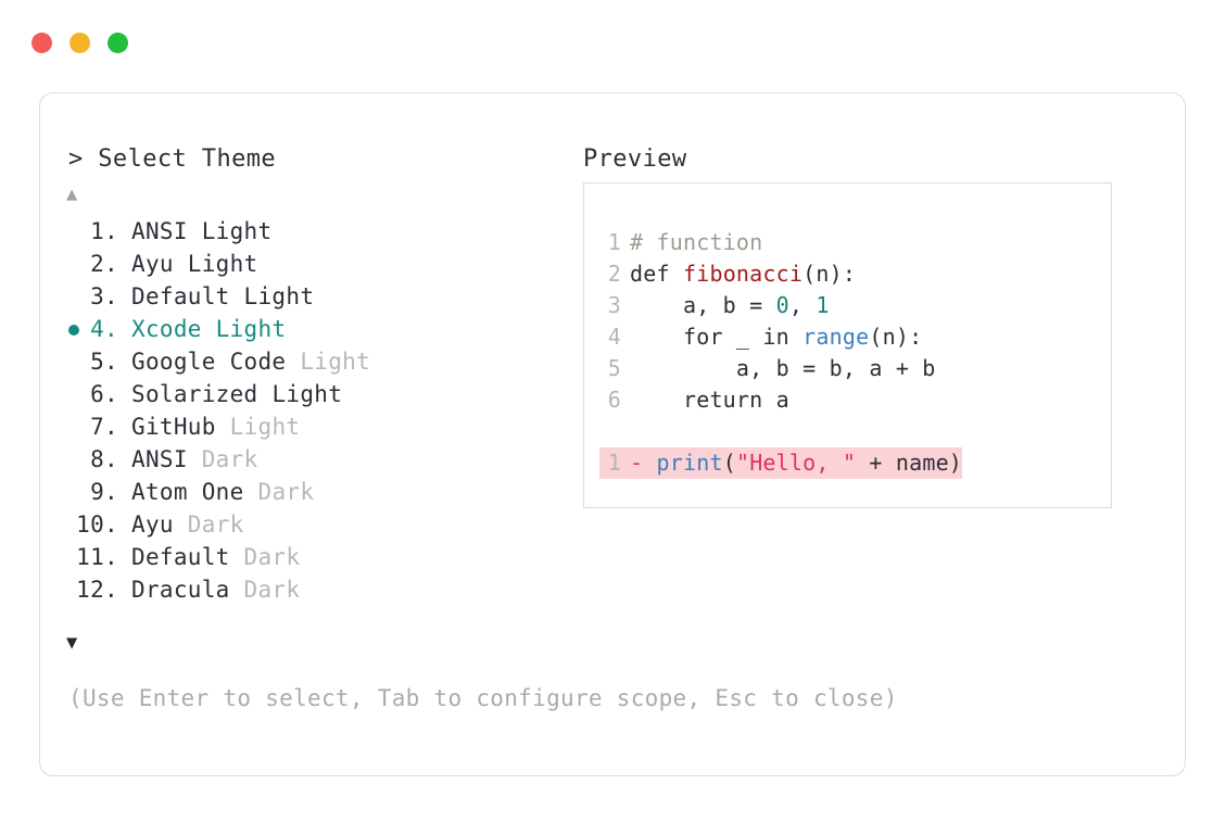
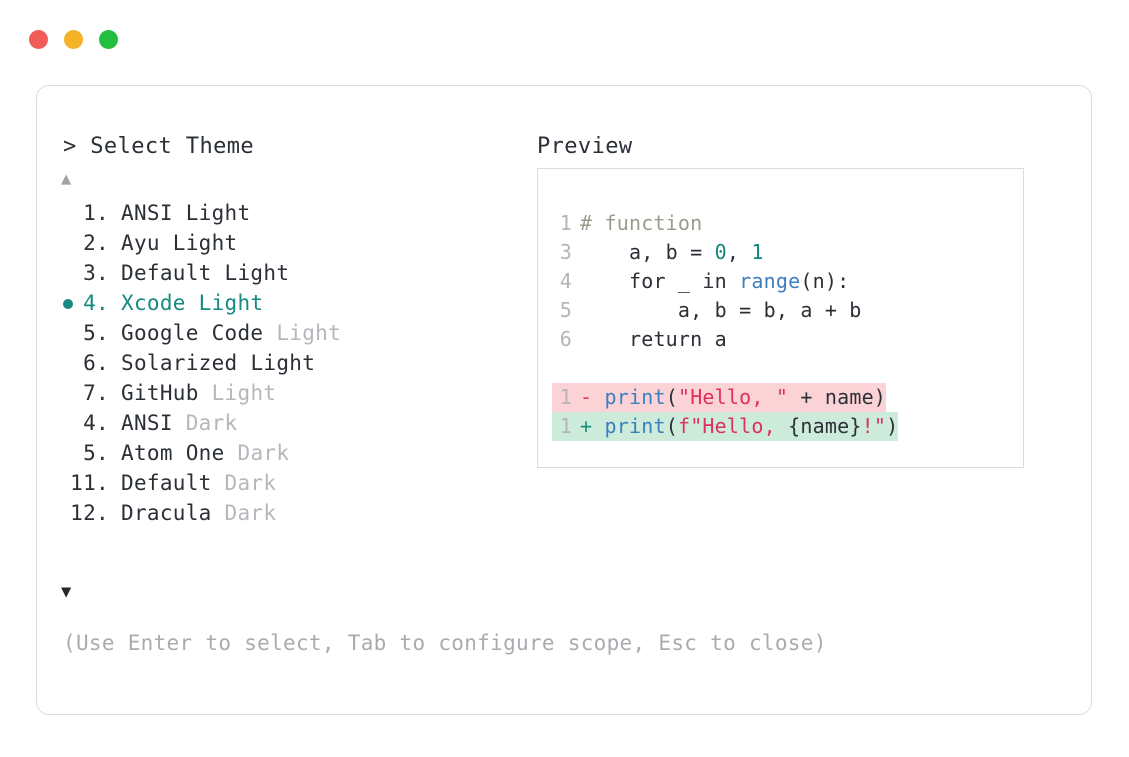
  > Select Theme
  Preview
  ▲
  1. ANSI Light
  2. Ayu Light
  3. Default Light
  4. Xcode Light
  5. Google Code Light
  6. Solarized Light
  7. GitHub Light
- 8. ANSI Dark
+ 4. ANSI Dark
- 9. Atom One Dark
+ 5. Atom One Dark
- 10. Ayu Dark
  11. Default Dark
  12. Dracula Dark
  ▼
  1 # function
- 2 def fibonacci(n):
  3 a, b = 0, 1
  4 for _ in range(n):
  5 a, b = b, a + b
  6 return a
  1 - print("Hello, " + name)
+ 1 + print(f"Hello, {name}!")
  (Use Enter to select, Tab to configure scope, Esc to close)
